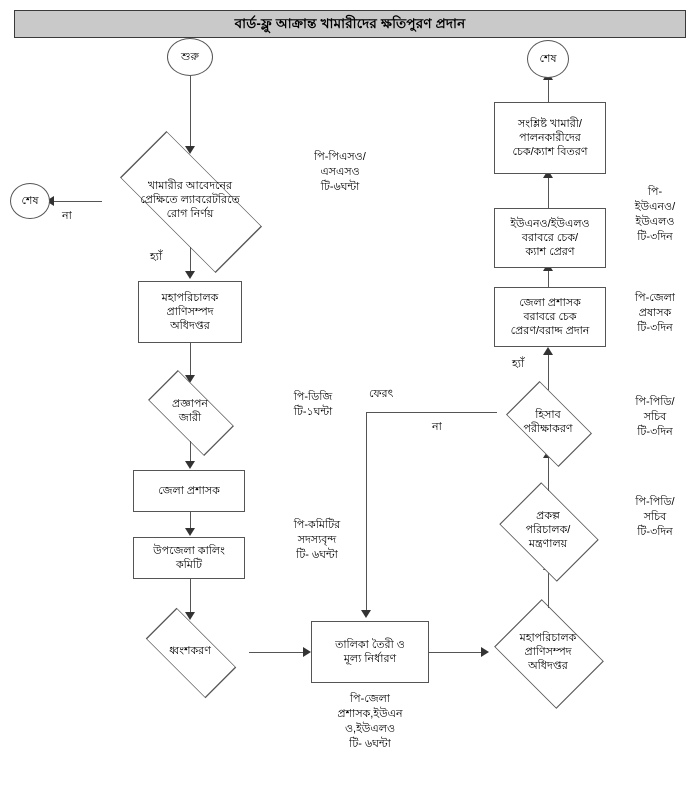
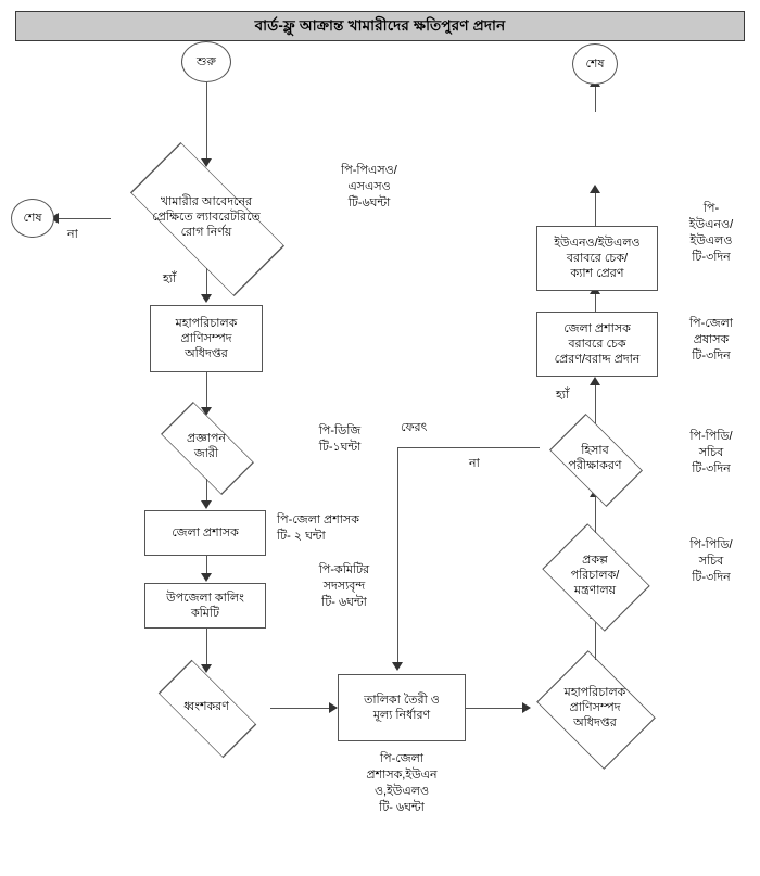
  বার্ড-ফ্লু আক্রান্ত খামারীদের ক্ষতিপুরণ প্রদান
  শুরু
  খামারীর আবেদনের
  প্রেক্ষিতে ল্যাবরেটরিতে
  রোগ নির্ণয়
  পি-পিএসও/
  এসএসও
  টি-৬ঘন্টা
  না
  শেষ
  হ্যাঁ
  মহাপরিচালক
  প্রাণিসম্পদ
  অধিদপ্তর
  প্রজ্ঞাপন
  জারী
  পি-ডিজি
  টি-১ঘন্টা
  জেলা প্রশাসক
+ পি-জেলা প্রশাসক
+ টি- ২ ঘন্টা
  উপজেলা কালিং
  কমিটি
  পি-কমিটির
  সদস্যবৃন্দ
  টি- ৬ঘন্টা
  ধ্বংশকরণ
  তালিকা তৈরী ও
  মূল্য নির্ধারণ
  পি-জেলা
  প্রশাসক,ইউএন
  ও,ইউএলও
  টি- ৬ঘন্টা
  মহাপরিচালক
  প্রাণিসম্পদ
  অধিদপ্তর
  প্রকল্প
  পরিচালক/
  মন্ত্রণালয়
  পি-পিডি/
  সচিব
  টি-৩দিন
  হিসাব
  পরীক্ষাকরণ
  পি-পিডি/
  সচিব
  টি-৩দিন
  হ্যাঁ
  না
  ফেরৎ
  জেলা প্রশাসক
  বরাবরে চেক
  প্রেরণ/বরাদ্দ প্রদান
  পি-জেলা
  প্রষাসক
  টি-৩দিন
  ইউএনও/ইউএলও
  বরাবরে চেক/
  ক্যাশ প্রেরণ
  পি-
  ইউএনও/
  ইউএলও
  টি-৩দিন
- সংশ্লিষ্ট খামারী/
- পালনকারীদের
- চেক/ক্যাশ বিতরণ
  শেষ
